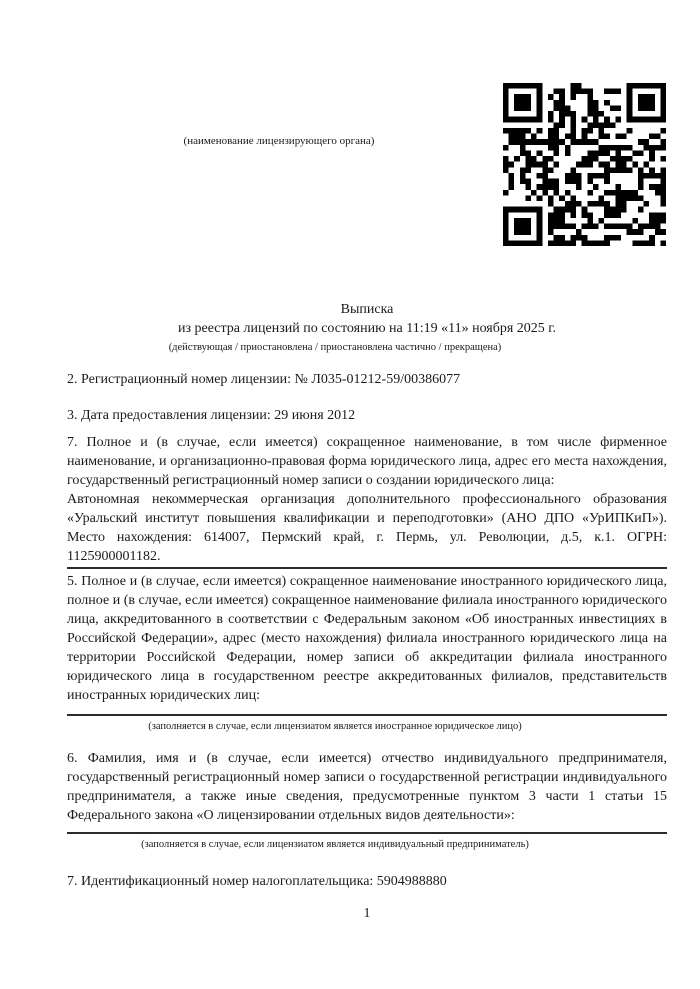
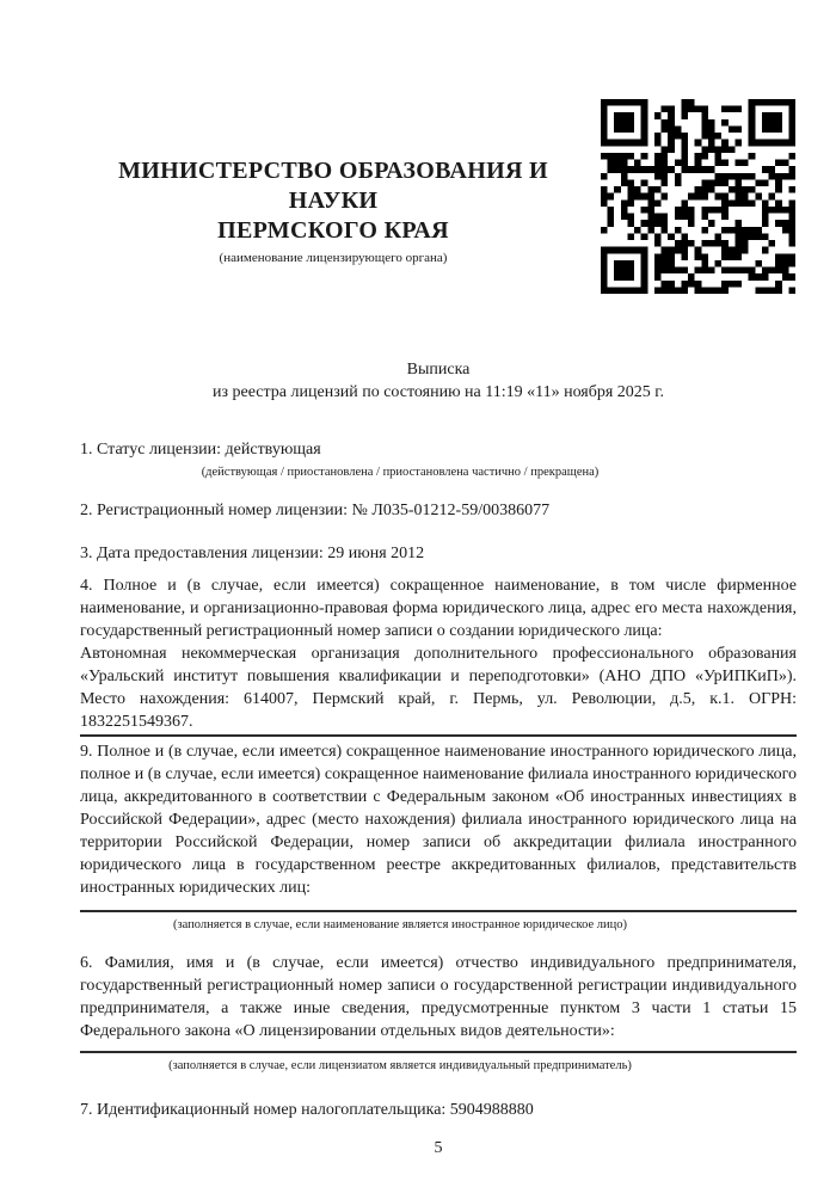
+ МИНИСТЕРСТВО ОБРАЗОВАНИЯ И НАУКИ
+ ПЕРМСКОГО КРАЯ
  (наименование лицензирующего органа)
  Выписка
  из реестра лицензий по состоянию на 11:19 «11» ноября 2025 г.
+ 1. Статус лицензии: действующая
  (действующая / приостановлена / приостановлена частично / прекращена)
  2. Регистрационный номер лицензии: № Л035-01212-59/00386077
  3. Дата предоставления лицензии: 29 июня 2012
- 7. Полное и (в случае, если имеется) сокращенное наименование, в том числе фирменное наименование, и организационно-правовая форма юридического лица, адрес его места нахождения, государственный регистрационный номер записи о создании юридического лица:
+ 4. Полное и (в случае, если имеется) сокращенное наименование, в том числе фирменное наименование, и организационно-правовая форма юридического лица, адрес его места нахождения, государственный регистрационный номер записи о создании юридического лица:
- Автономная некоммерческая организация дополнительного профессионального образования «Уральский институт повышения квалификации и переподготовки» (АНО ДПО «УрИПКиП»). Место нахождения: 614007, Пермский край, г. Пермь, ул. Революции, д.5, к.1. ОГРН: 1125900001182.
+ Автономная некоммерческая организация дополнительного профессионального образования «Уральский институт повышения квалификации и переподготовки» (АНО ДПО «УрИПКиП»). Место нахождения: 614007, Пермский край, г. Пермь, ул. Революции, д.5, к.1. ОГРН: 1832251549367.
- 5. Полное и (в случае, если имеется) сокращенное наименование иностранного юридического лица, полное и (в случае, если имеется) сокращенное наименование филиала иностранного юридического лица, аккредитованного в соответствии с Федеральным законом «Об иностранных инвестициях в Российской Федерации», адрес (место нахождения) филиала иностранного юридического лица на территории Российской Федерации, номер записи об аккредитации филиала иностранного юридического лица в государственном реестре аккредитованных филиалов, представительств иностранных юридических лиц:
+ 9. Полное и (в случае, если имеется) сокращенное наименование иностранного юридического лица, полное и (в случае, если имеется) сокращенное наименование филиала иностранного юридического лица, аккредитованного в соответствии с Федеральным законом «Об иностранных инвестициях в Российской Федерации», адрес (место нахождения) филиала иностранного юридического лица на территории Российской Федерации, номер записи об аккредитации филиала иностранного юридического лица в государственном реестре аккредитованных филиалов, представительств иностранных юридических лиц:
- (заполняется в случае, если лицензиатом является иностранное юридическое лицо)
+ (заполняется в случае, если наименование является иностранное юридическое лицо)
  6. Фамилия, имя и (в случае, если имеется) отчество индивидуального предпринимателя, государственный регистрационный номер записи о государственной регистрации индивидуального предпринимателя, а также иные сведения, предусмотренные пунктом 3 части 1 статьи 15 Федерального закона «О лицензировании отдельных видов деятельности»:
  (заполняется в случае, если лицензиатом является индивидуальный предприниматель)
  7. Идентификационный номер налогоплательщика: 5904988880
- 1
+ 5
